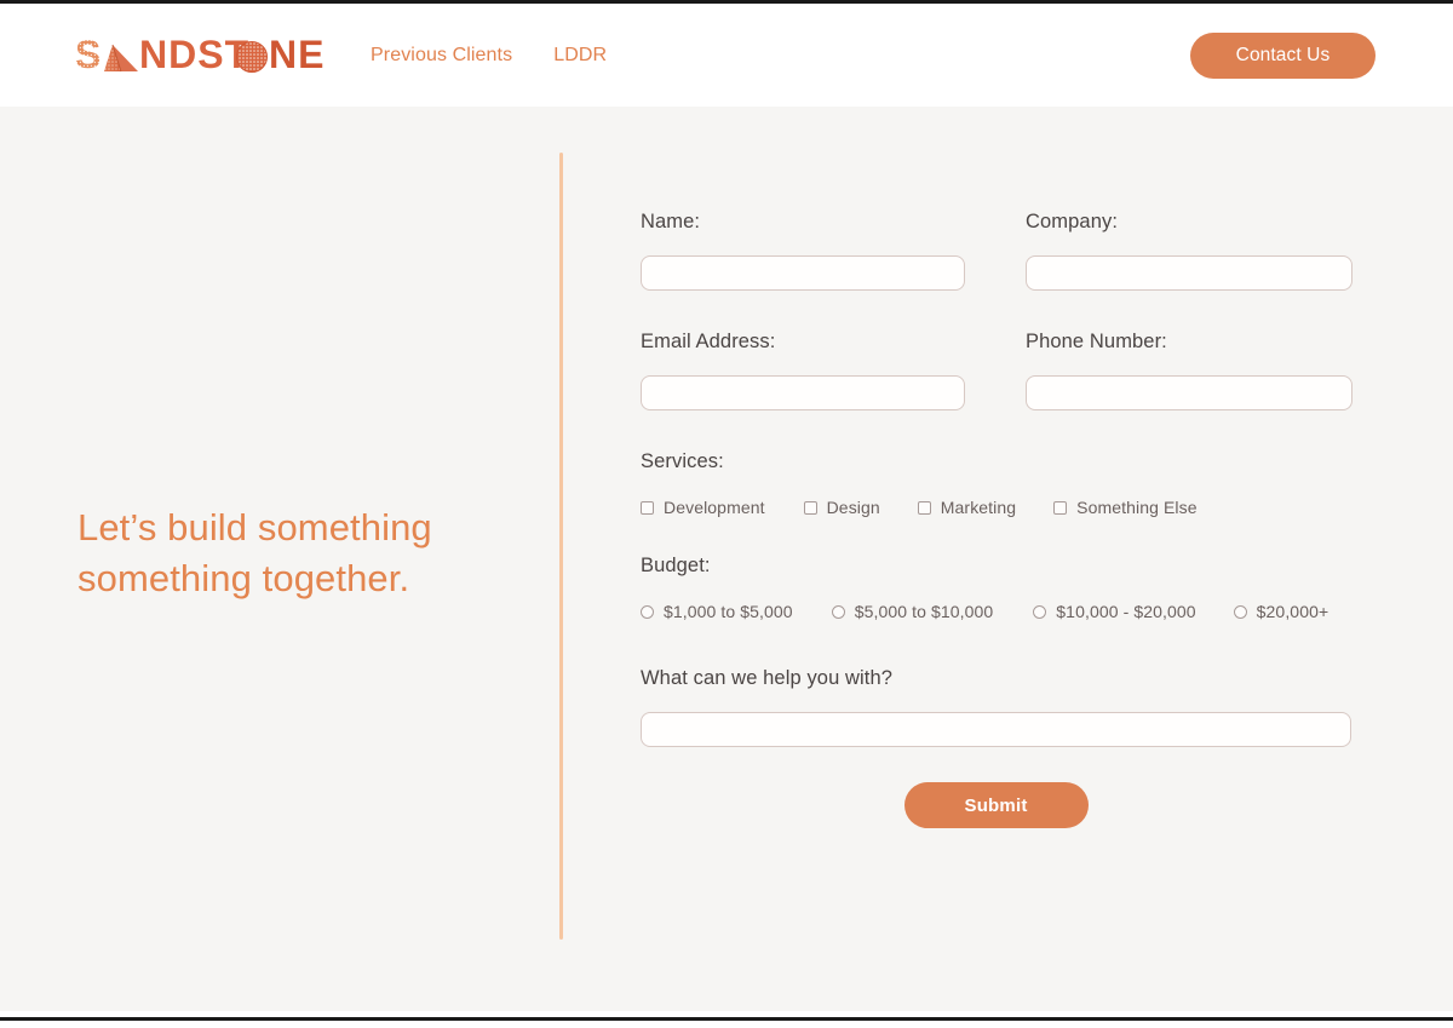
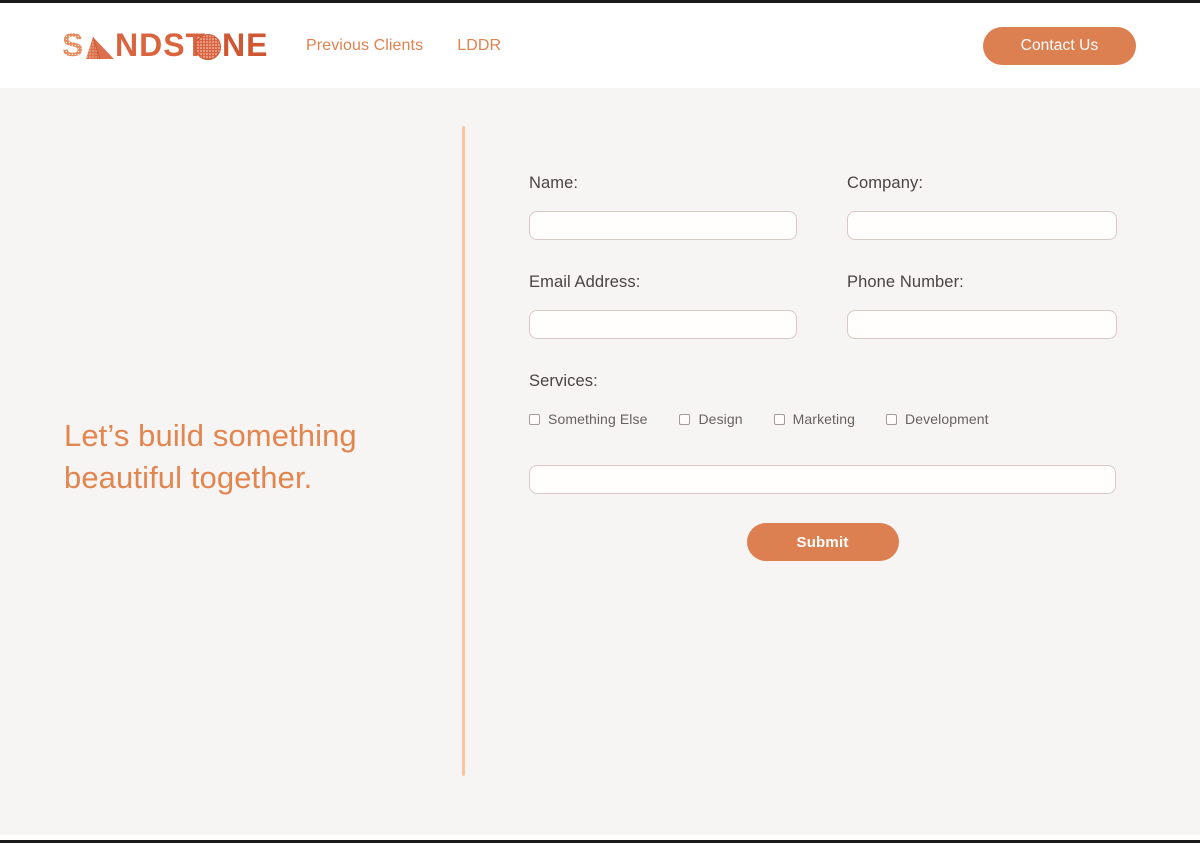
  S
  NDS
  NE
  Previous Clients
  LDDR
  Contact Us
- Let’s build something something together.
+ Let’s build something beautiful together.
  Name:
  Company:
  Email Address:
  Phone Number:
  Services:
- Development
+ Something Else
  Design
  Marketing
- Something Else
+ Development
- Budget:
- $1,000 to $5,000
- $5,000 to $10,000
- $10,000 - $20,000
- $20,000+
- What can we help you with?
  Submit
